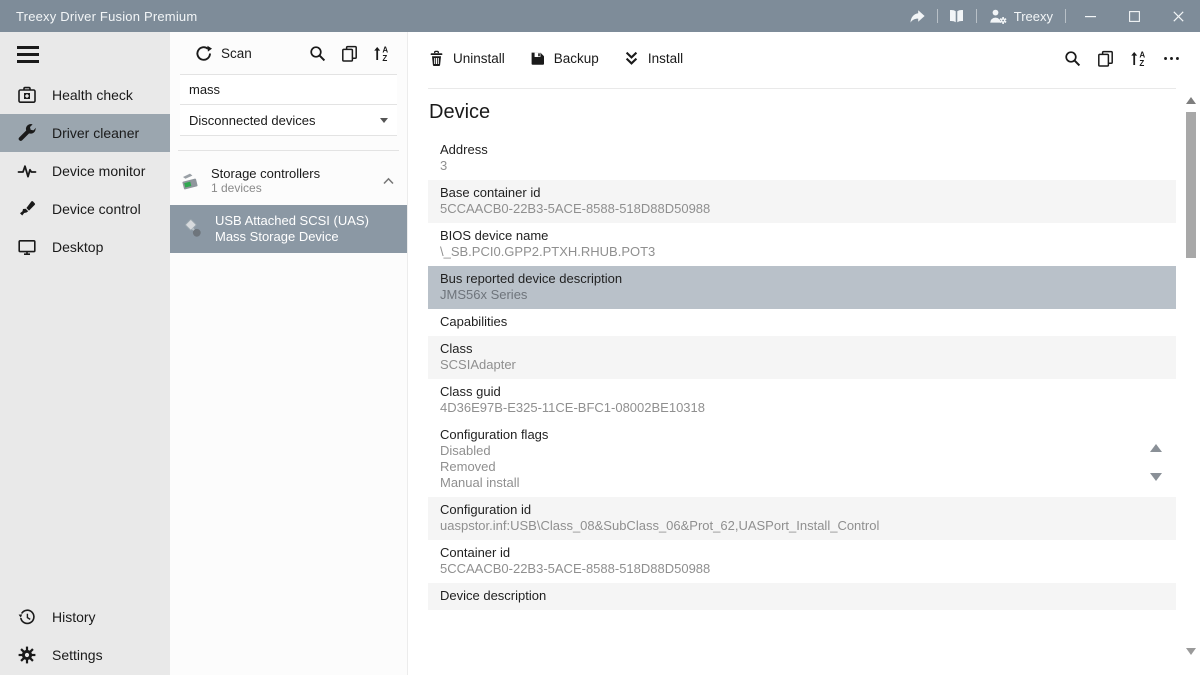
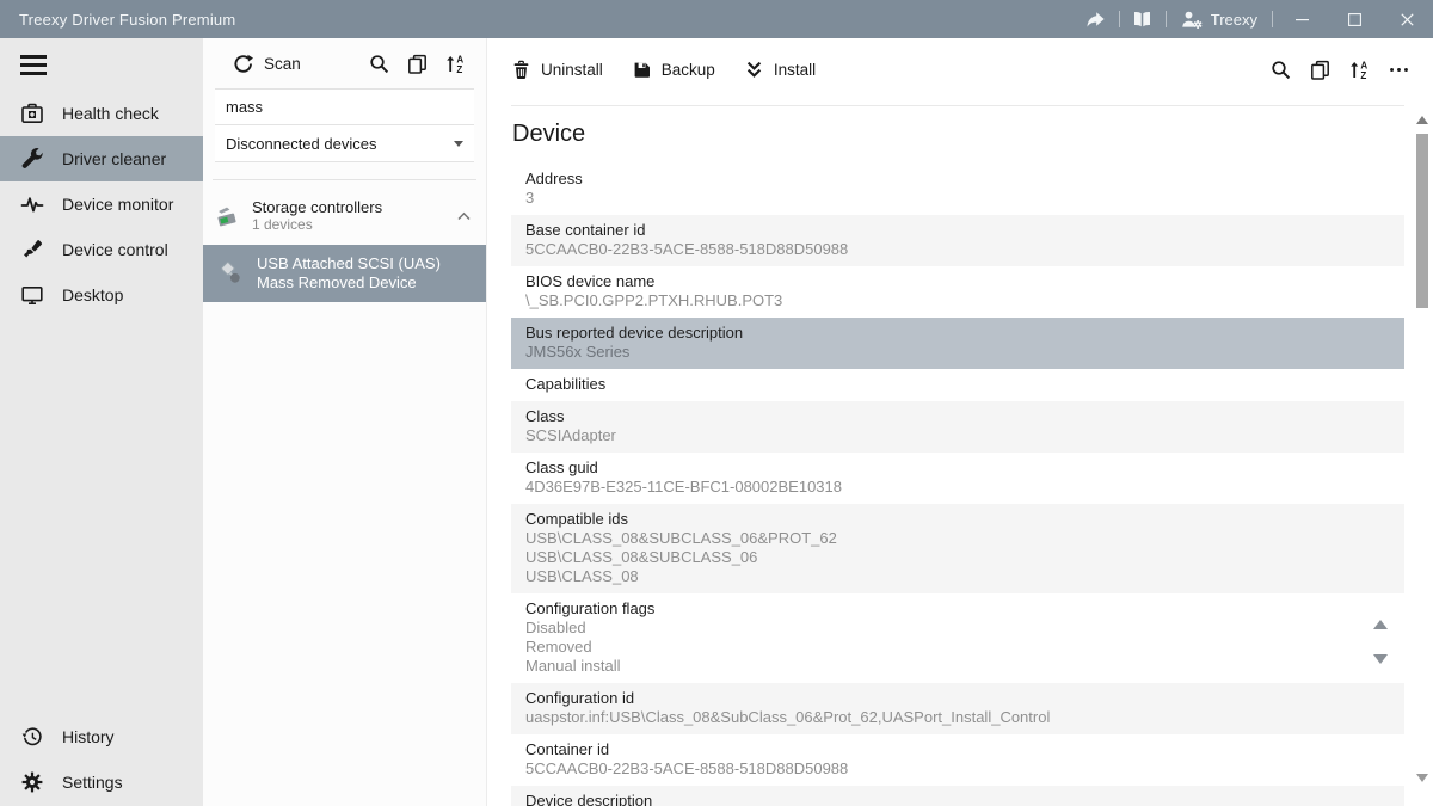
  Treexy Driver Fusion Premium
  Treexy
  Health check
  Driver cleaner
  Device monitor
  Device control
  Desktop
  History
  Settings
  Scan
  A
  Z
  mass
  Disconnected devices
  Storage controllers
  1 devices
- USB Attached SCSI (UAS) Mass Storage Device
+ USB Attached SCSI (UAS) Mass Removed Device
  Uninstall
  Backup
  Install
  A
  Z
  Device
  Address
  3
  Base container id
  5CCAACB0-22B3-5ACE-8588-518D88D50988
  BIOS device name
  \_SB.PCI0.GPP2.PTXH.RHUB.POT3
  Bus reported device description
  JMS56x Series
  Capabilities
  Class
  SCSIAdapter
  Class guid
  4D36E97B-E325-11CE-BFC1-08002BE10318
+ Compatible ids
+ USB\CLASS_08&SUBCLASS_06&PROT_62
+ USB\CLASS_08&SUBCLASS_06
+ USB\CLASS_08
  Configuration flags
  Disabled
  Removed
  Manual install
  Configuration id
  uaspstor.inf:USB\Class_08&SubClass_06&Prot_62,UASPort_Install_Control
  Container id
  5CCAACB0-22B3-5ACE-8588-518D88D50988
  Device description
